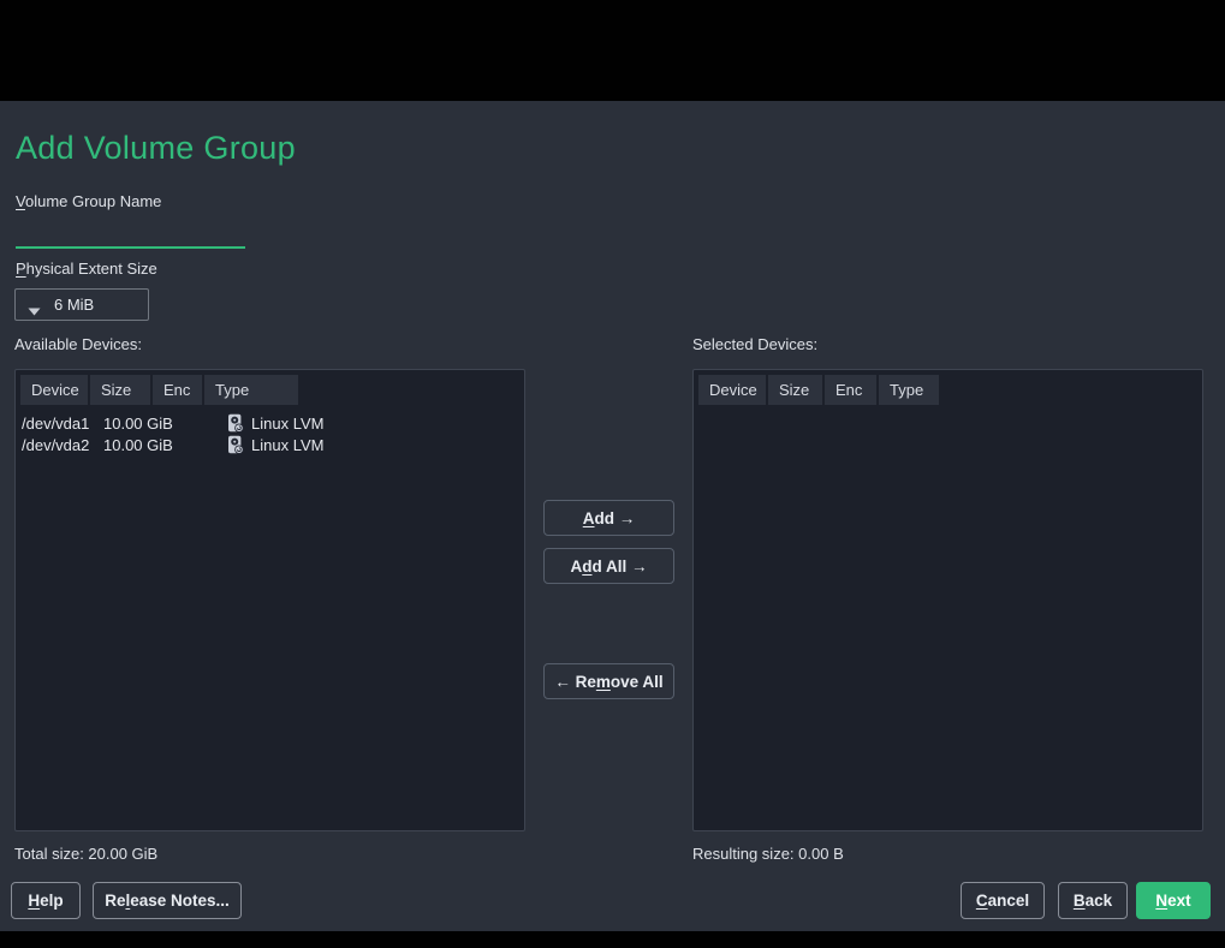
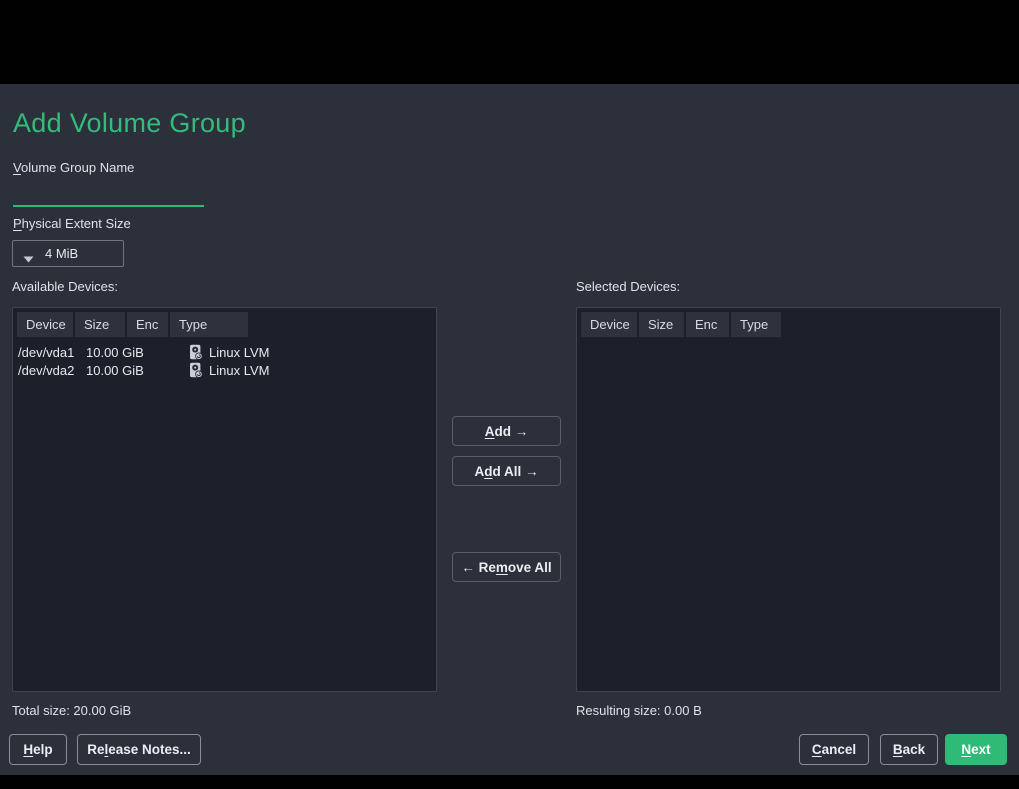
  Add Volume Group
  Volume Group Name
  Physical Extent Size
- 6 MiB
+ 4 MiB
  Available Devices:
  Selected Devices:
  Device
  Size
  Enc
  Type
  /dev/vda1
  10.00 GiB
  Linux LVM
  /dev/vda2
  10.00 GiB
  Linux LVM
  Device
  Size
  Enc
  Type
  A
  dd →
  A
  d
  d All →
  ← Re
  m
  ove All
  Total size: 20.00 GiB
  Resulting size: 0.00 B
  H
  elp
  Re
  l
  ease Notes...
  C
  ancel
  B
  ack
  N
  ext
